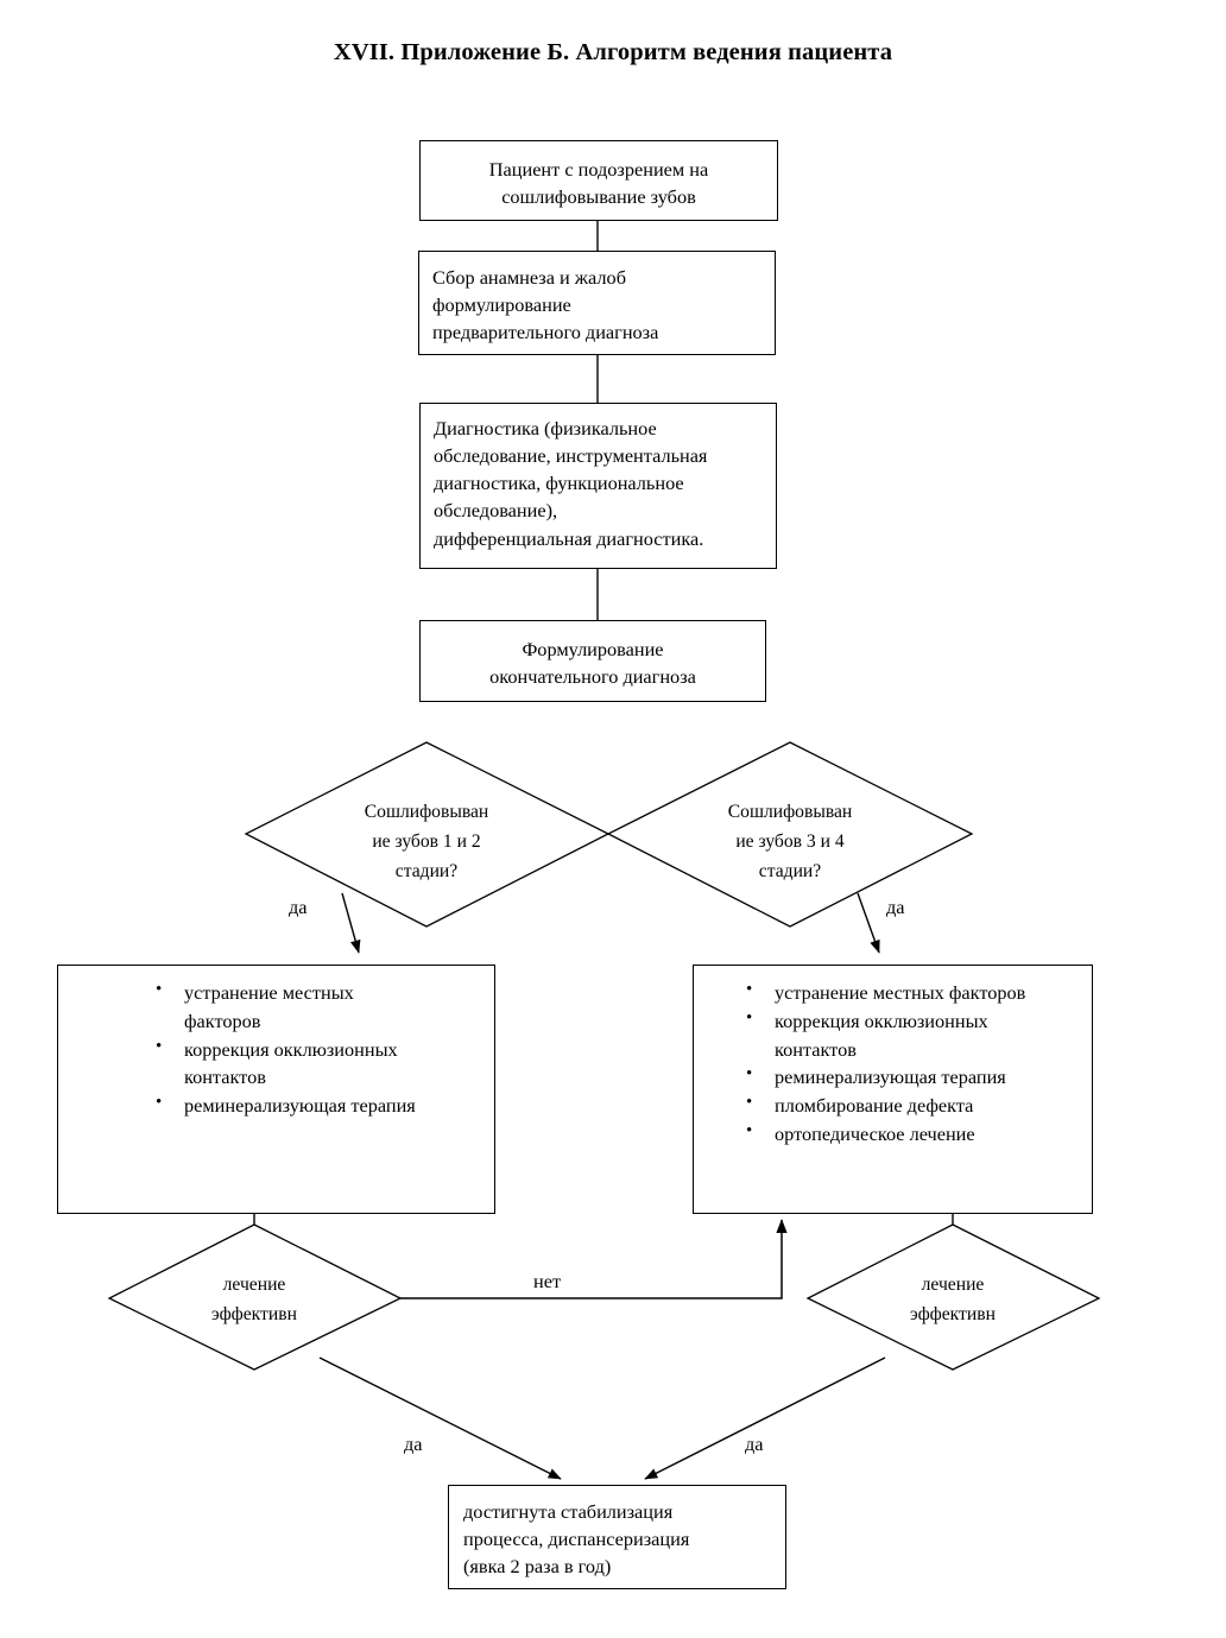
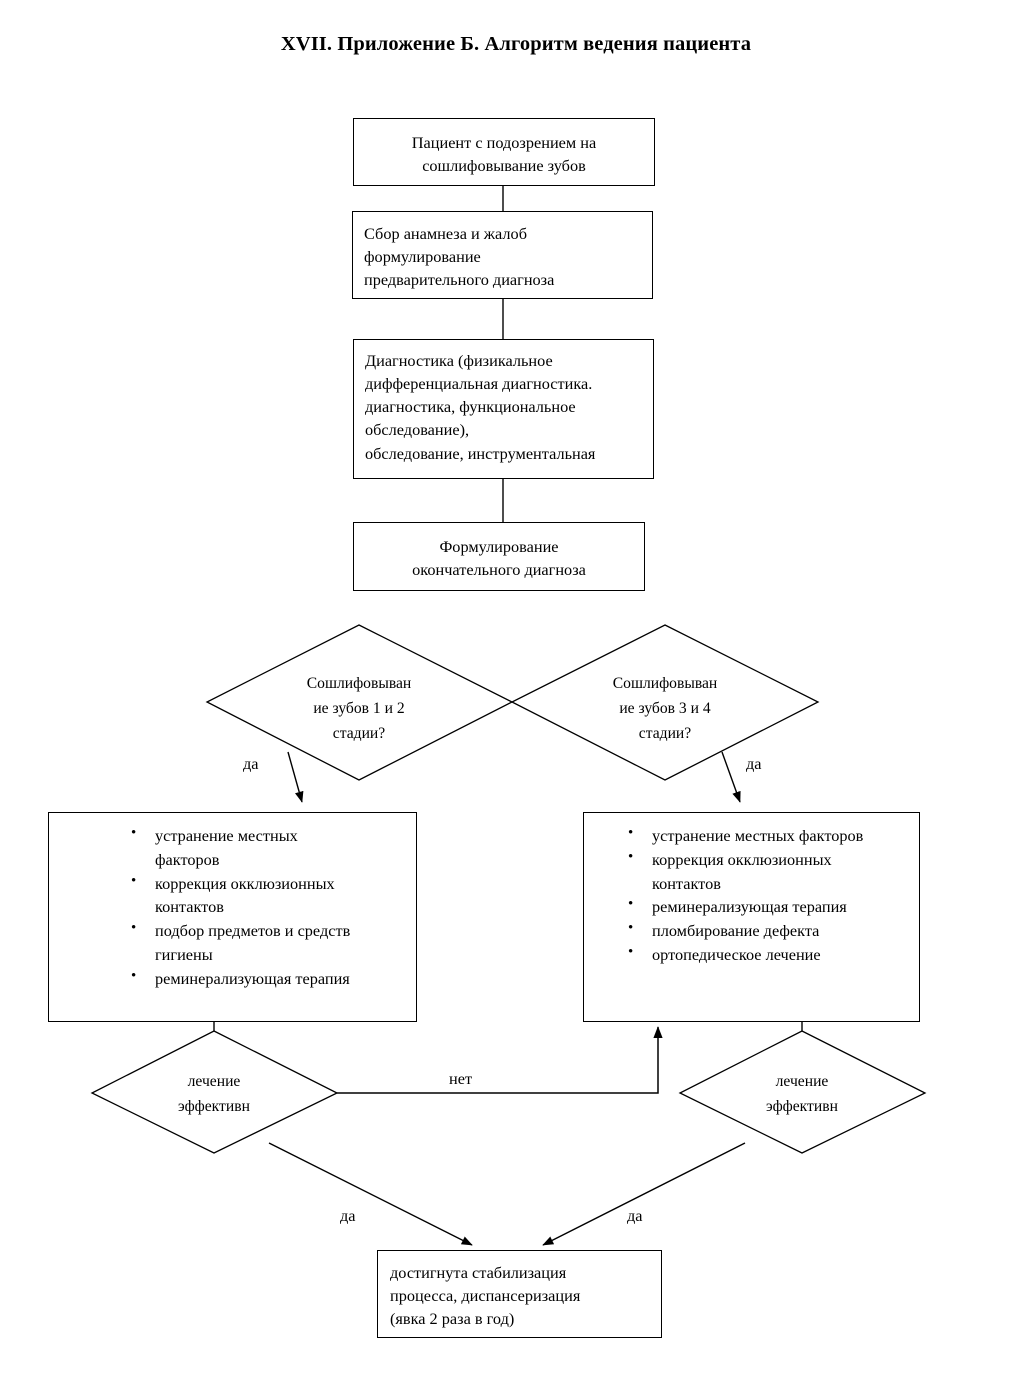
  XVII. Приложение Б. Алгоритм ведения пациента
  Пациент с подозрением на
  сошлифовывание зубов
  Сбор анамнеза и жалоб
  формулирование
  предварительного диагноза
  Диагностика (физикальное
- обследование, инструментальная
+ дифференциальная диагностика.
  диагностика, функциональное
  обследование),
- дифференциальная диагностика.
+ обследование, инструментальная
  Формулирование
  окончательного диагноза
  Сошлифовыван
  ие зубов 1 и 2
  стадии?
  Сошлифовыван
  ие зубов 3 и 4
  стадии?
  лечение
  эффективн
  лечение
  эффективн
  устранение местных
  факторов
  коррекция окклюзионных
  контактов
+ подбор предметов и средств
+ гигиены
  реминерализующая терапия
  устранение местных факторов
  коррекция окклюзионных
  контактов
  реминерализующая терапия
  пломбирование дефекта
  ортопедическое лечение
  достигнута стабилизация
  процесса, диспансеризация
  (явка 2 раза в год)
  да
  да
  нет
  да
  да
